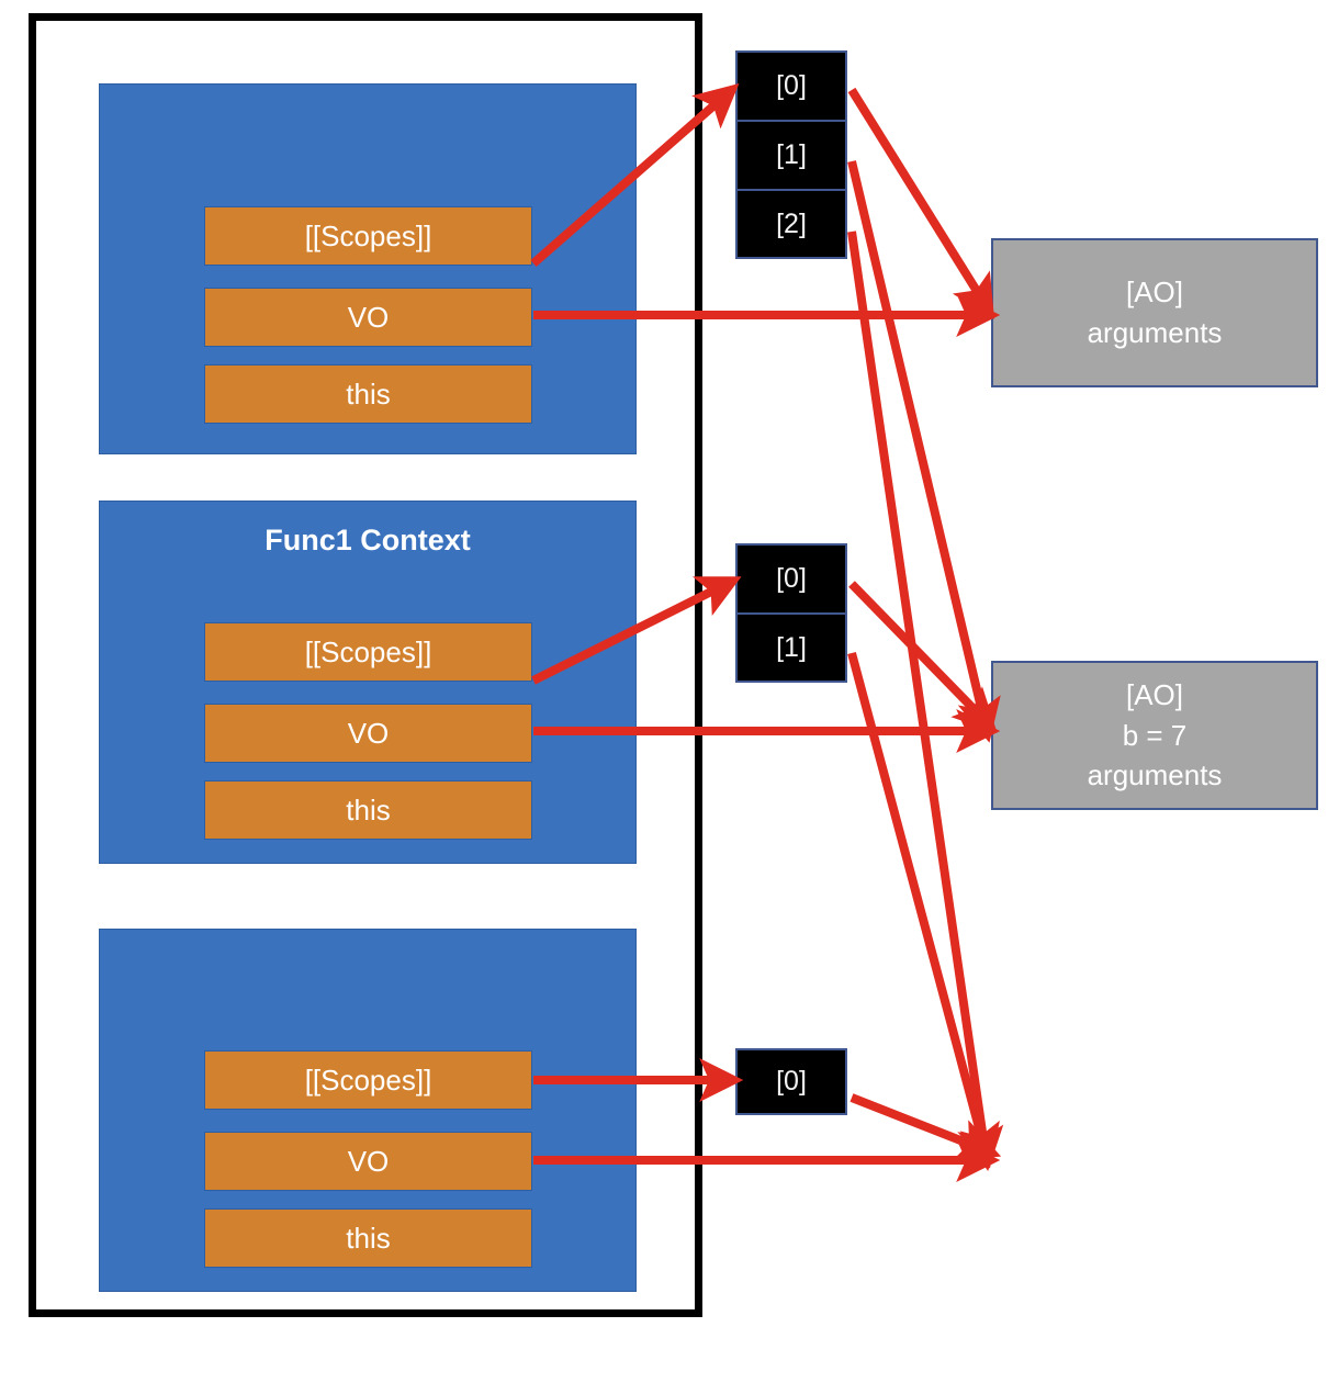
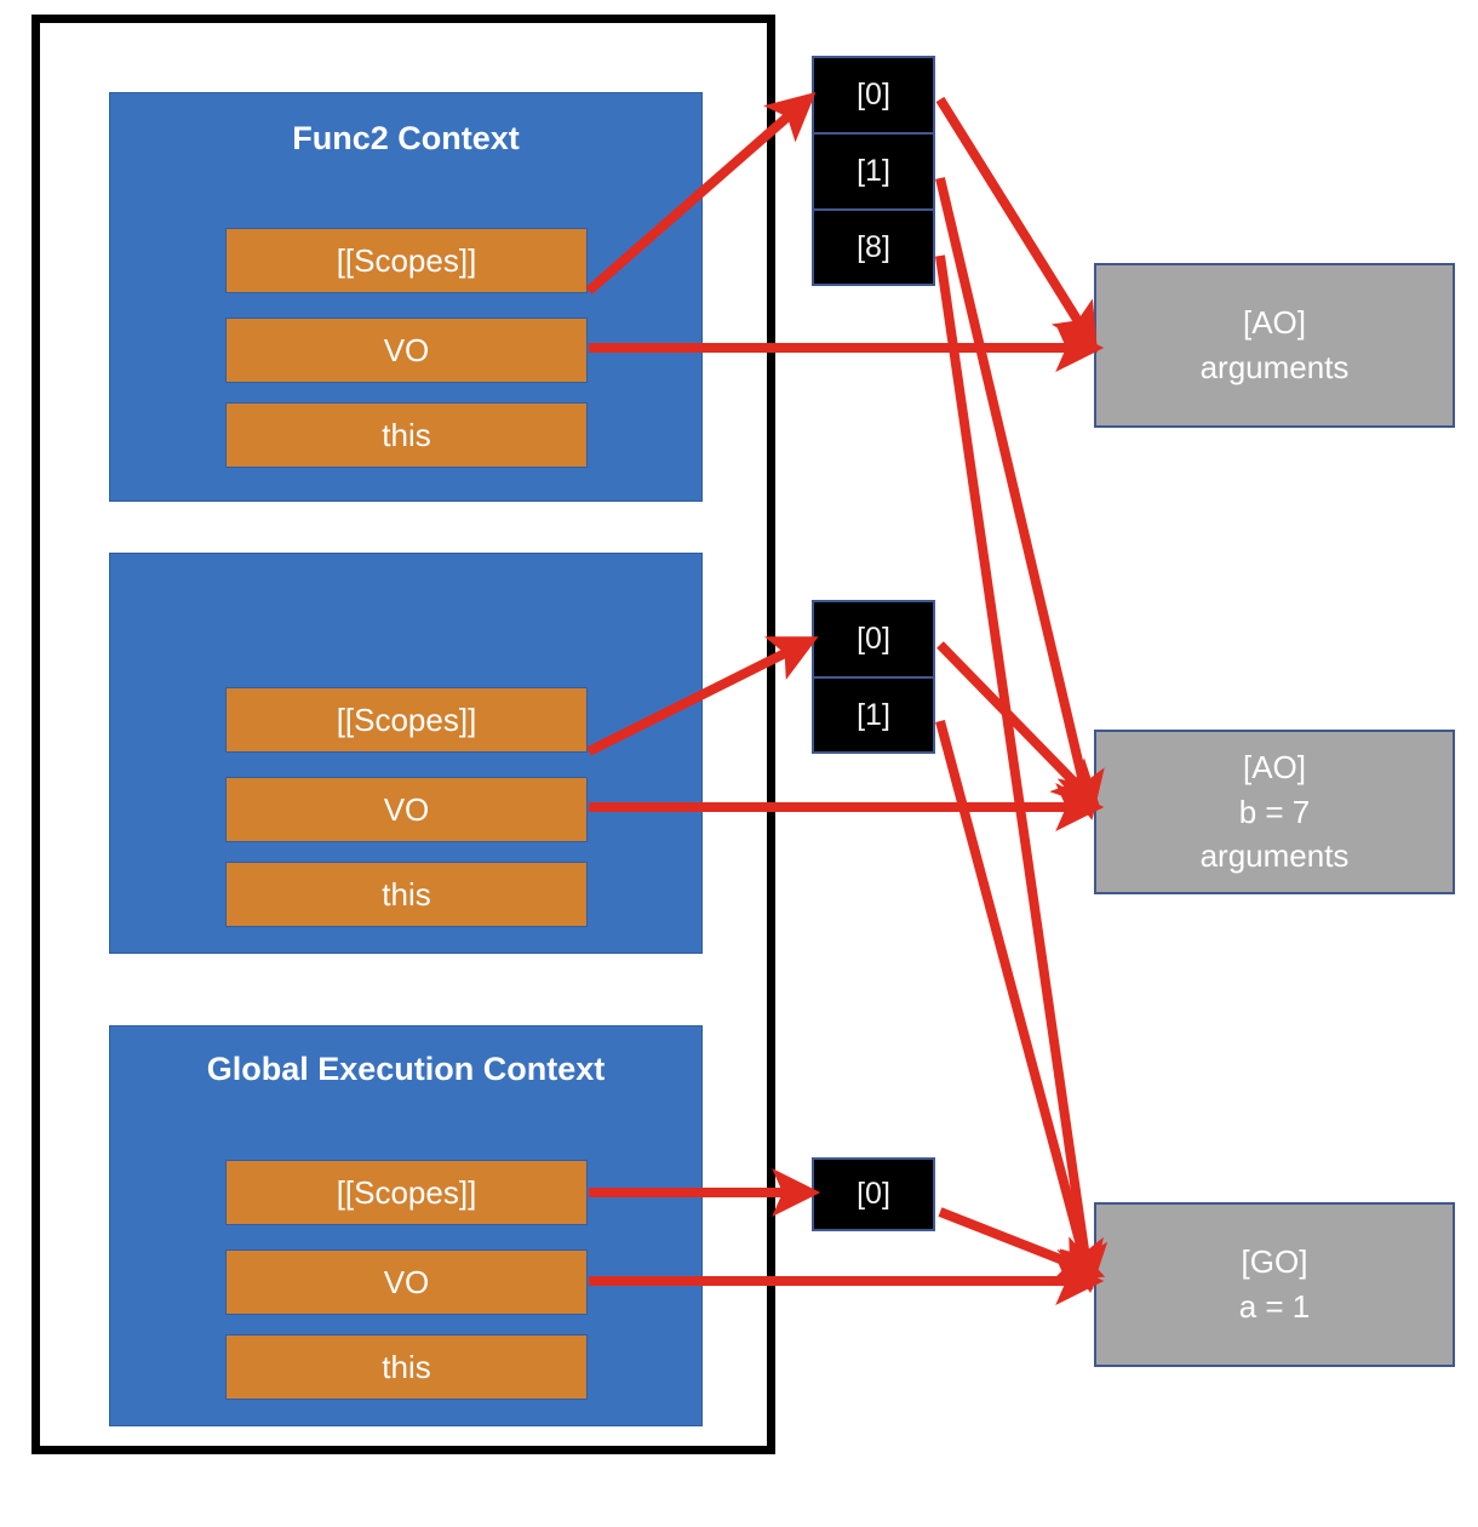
+ Func2 Context
  [[Scopes]]
  VO
  this
  [0]
  [1]
- [2]
+ [8]
- Func1 Context
  [[Scopes]]
  VO
  this
  [0]
  [1]
+ Global Execution Context
  [[Scopes]]
  VO
  this
  [0]
  [AO]
  arguments
  [AO]
  b = 7
  arguments
+ [GO]
+ a = 1
